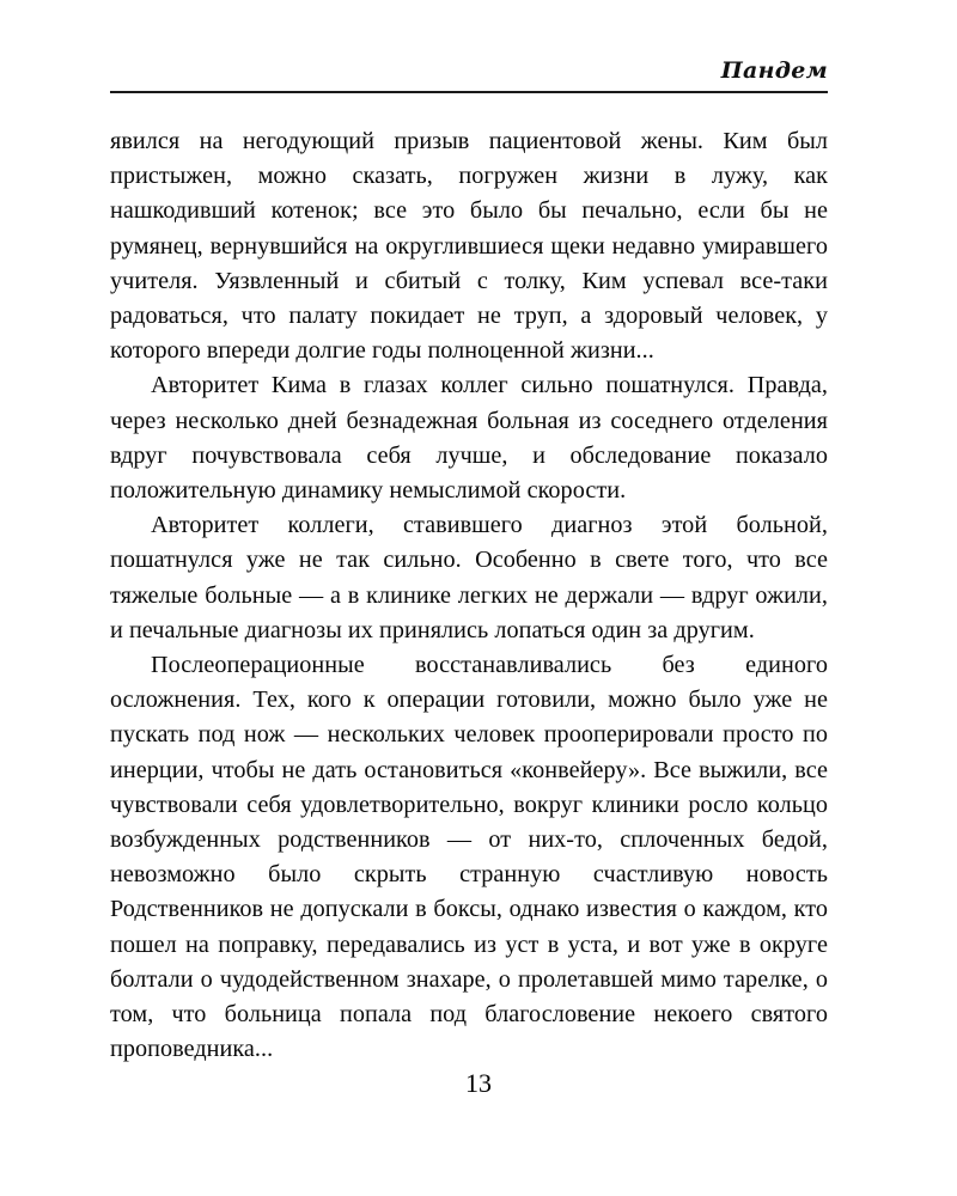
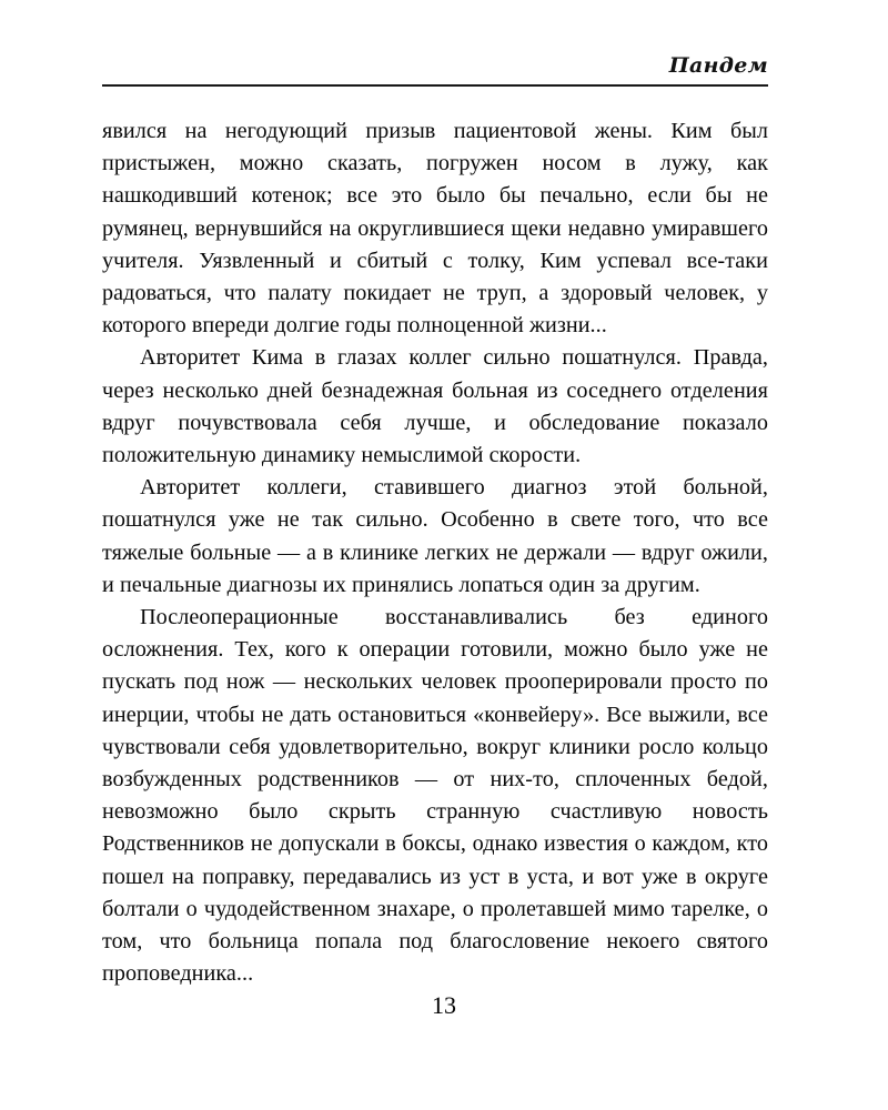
  Пандем
- явился на негодующий призыв пациентовой жены. Ким был пристыжен, можно сказать, погружен жизни в лужу, как нашкодивший котенок; все это было бы печально, если бы не румянец, вернувшийся на округлившиеся щеки недавно умиравшего учителя. Уязвленный и сбитый с толку, Ким успевал все-таки радоваться, что палату покидает не труп, а здоровый человек, у которого впереди долгие годы полноценной жизни...
+ явился на негодующий призыв пациентовой жены. Ким был пристыжен, можно сказать, погружен носом в лужу, как нашкодивший котенок; все это было бы печально, если бы не румянец, вернувшийся на округлившиеся щеки недавно умиравшего учителя. Уязвленный и сбитый с толку, Ким успевал все-таки радоваться, что палату покидает не труп, а здоровый человек, у которого впереди долгие годы полноценной жизни...
  Авторитет Кима в глазах коллег сильно пошатнулся. Правда, через несколько дней безнадежная больная из соседнего отделения вдруг почувствовала себя лучше, и обследование показало положительную динамику немыслимой скорости.
  Авторитет коллеги, ставившего диагноз этой больной, пошатнулся уже не так сильно. Особенно в свете того, что все тяжелые больные — а в клинике легких не держали — вдруг ожили, и печальные диагнозы их принялись лопаться один за другим.
  Послеоперационные восстанавливались без единого осложнения. Тех, кого к операции готовили, можно было уже не пускать под нож — нескольких человек прооперировали просто по инерции, чтобы не дать остановиться «конвейеру». Все выжили, все чувствовали себя удовлетворительно, вокруг клиники росло кольцо возбужденных родственников — от них-то, сплоченных бедой, невозможно было скрыть странную счастливую новость Родственников не допускали в боксы, однако известия о каждом, кто пошел на поправку, передавались из уст в уста, и вот уже в округе болтали о чудодейственном знахаре, о пролетавшей мимо тарелке, о том, что больница попала под благословение некоего святого проповедника...
  13
